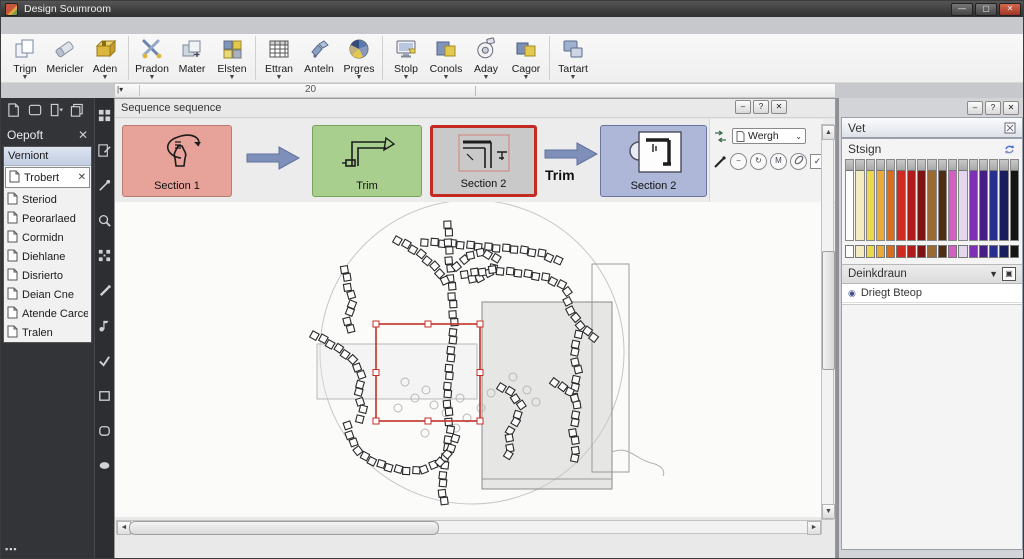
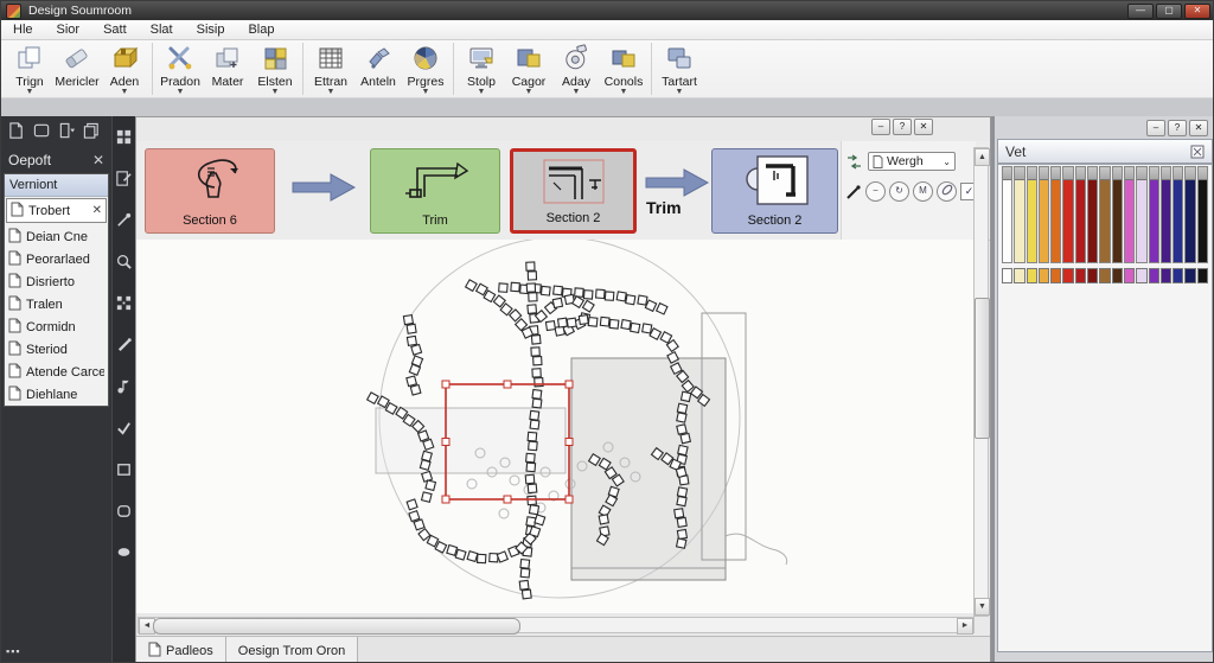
  Design Soumroom
  —
  ▢
  ✕
+ Hle
+ Sior
+ Satt
+ Slat
+ Sisip
+ Blap
  Trign
  Mericler
  Aden
  Pradon
  Mater
  Elsten
  Ettran
  Anteln
  Prgres
  Stolp
- Conols
+ Cagor
  Aday
- Cagor
+ Conols
  Tartart
- |▾
- 20
  Oepoft
  ✕
  Verniont
  Trobert
  ✕
- Steriod
+ Deian Cne
  Peorarlaed
- Cormidn
+ Disrierto
- Diehlane
+ Tralen
- Disrierto
+ Cormidn
- Deian Cne
+ Steriod
  Atende Carce
- Tralen
+ Diehlane
  ▪▪▪
- Sequence sequence
  –
  ?
  ✕
- Section 1
+ Section 6
  Trim
  Section 2
  Section 2
  Trim
  Wergh
  ⌄
  −
  ↻
  M
  ✓
+ Padleos
+ Oesign Trom Oron
  –
  ?
  ✕
  Vet
- Stsign
- Deinkdraun
- ▼
- ▣
- ◉
- Driegt Bteop
